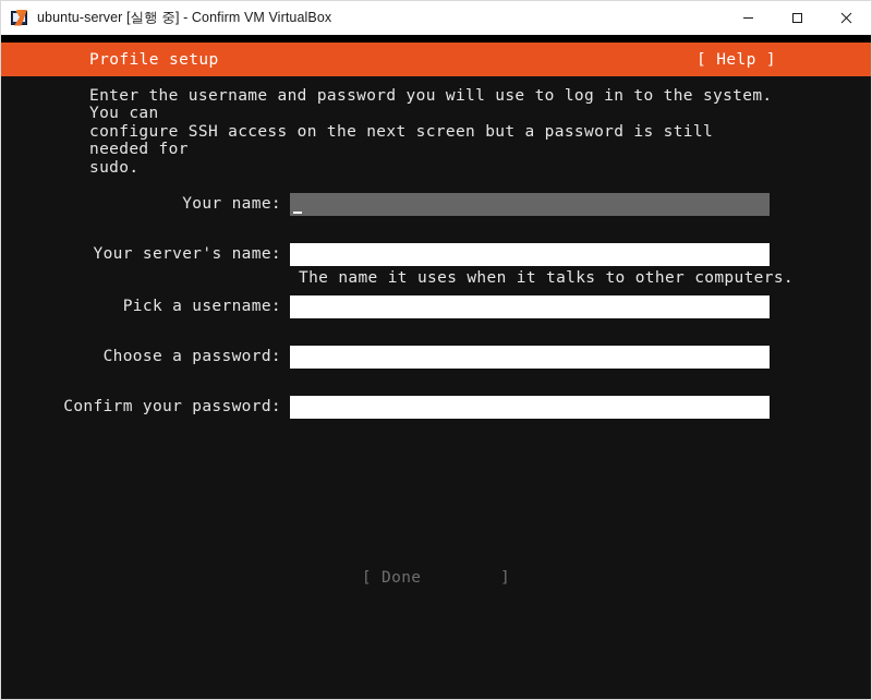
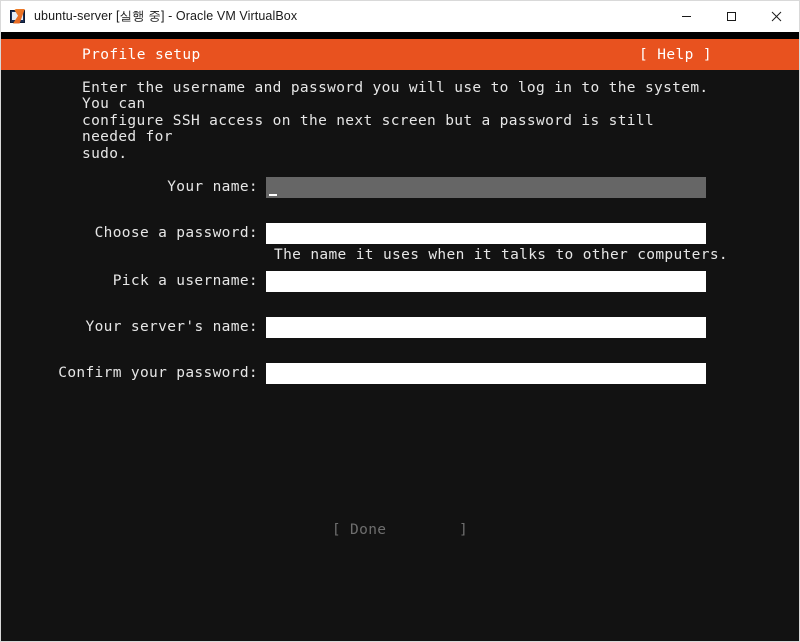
- ubuntu-server [실행 중] - Confirm VM VirtualBox
+ ubuntu-server [실행 중] - Oracle VM VirtualBox
  Profile setup
  [ Help ]
  Enter the username and password you will use to log in to the system. You can
  configure SSH access on the next screen but a password is still needed for
  sudo.
  Your name:
- Your server's name:
+ Choose a password:
  The name it uses when it talks to other computers.
  Pick a username:
- Choose a password:
+ Your server's name:
  Confirm your password:
  [ Done ]
